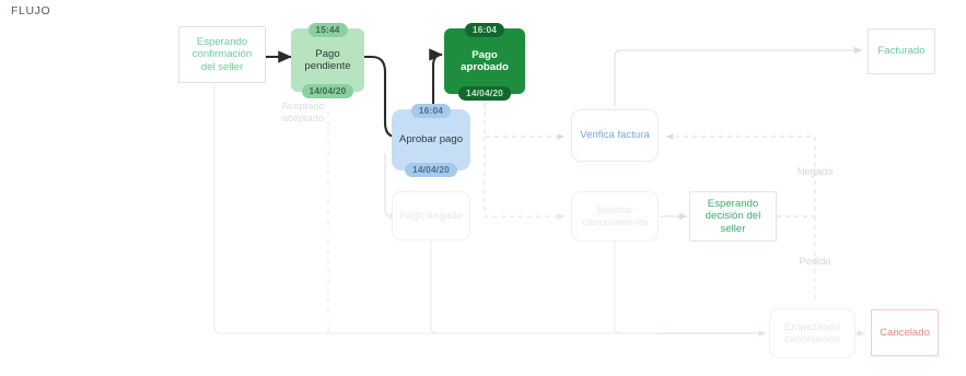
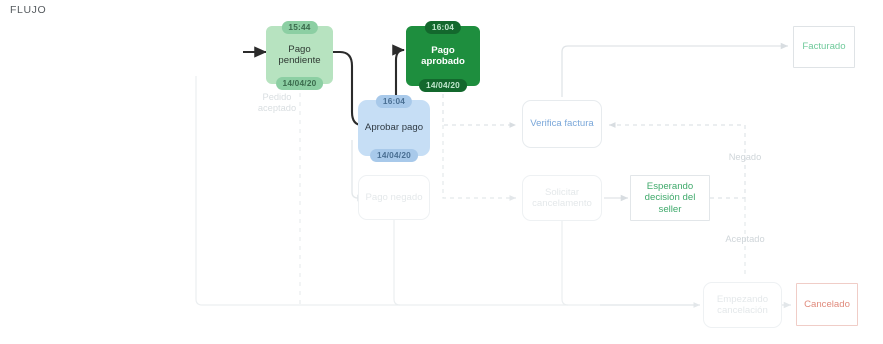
  FLUJO
- Esperando confirmación del seller
  15:44
  Pago pendiente
  14/04/20
  16:04
  Pago aprobado
  14/04/20
  16:04
  Aprobar pago
  14/04/20
  Pago negado
  Verifica factura
  Solicitar cancelamento
  Esperando decisión del seller
  Facturado
  Empezando cancelación
  Cancelado
- Aceptado
+ Pedido
  aceptado
  Negado
- Pedido
+ Aceptado
